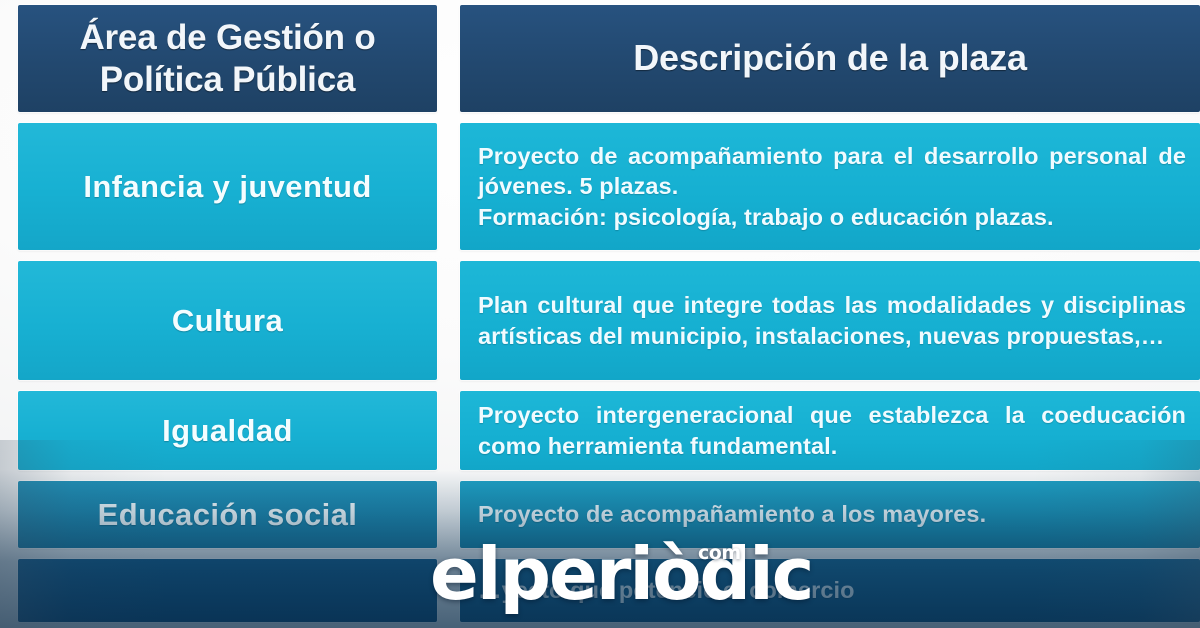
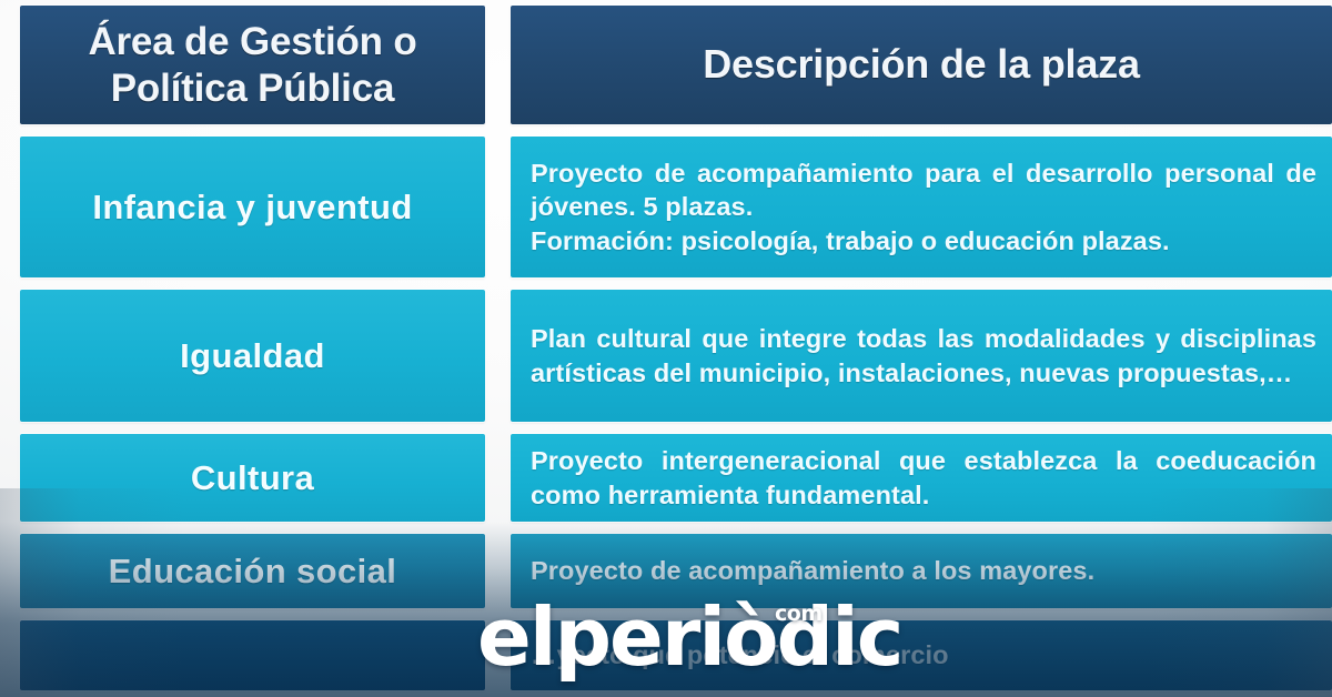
  Área de Gestión o Política Pública
  Descripción de la plaza
  Infancia y juventud
  Proyecto de acompañamiento para el desarrollo personal de jóvenes. 5 plazas.
  Formación: psicología, trabajo o educación plazas.
- Cultura
+ Igualdad
  Plan cultural que integre todas las modalidades y disciplinas artísticas del municipio, instalaciones, nuevas propuestas,…
- Igualdad
+ Cultura
  elperiòdic
  com
